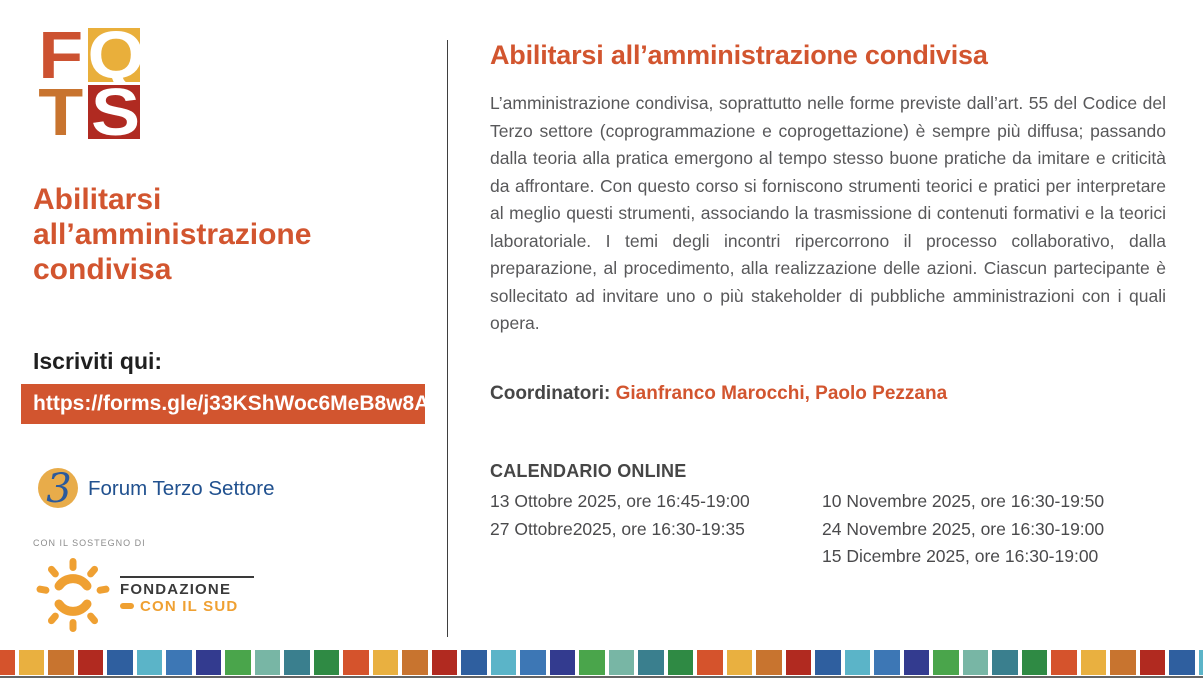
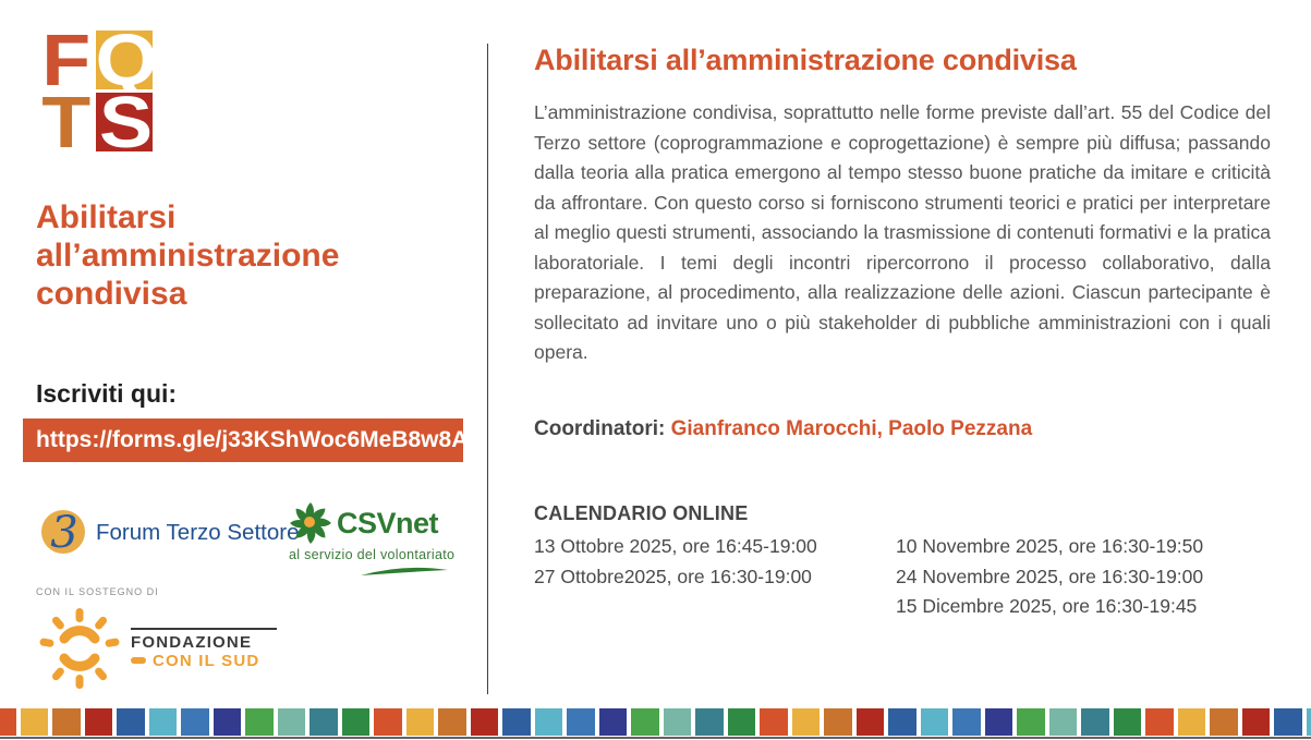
  F
  Q
  T
  S
  Abilitarsi all’amministrazione condivisa
  Iscriviti qui:
  https://forms.gle/j33KShWoc6MeB8w8A
  3
  Forum Terzo Settore
+ CSVnet
+ al servizio del volontariato
  CON IL SOSTEGNO DI
  FONDAZIONE
  CON IL SUD
  Abilitarsi all’amministrazione condivisa
- L’amministrazione condivisa, soprattutto nelle forme previste dall’art. 55 del Codice del Terzo settore (coprogrammazione e coprogettazione) è sempre più diffusa; passando dalla teoria alla pratica emergono al tempo stesso buone pratiche da imitare e criticità da affrontare. Con questo corso si forniscono strumenti teorici e pratici per interpretare al meglio questi strumenti, associando la trasmissione di contenuti formativi e la teorici laboratoriale. I temi degli incontri ripercorrono il processo collaborativo, dalla preparazione, al procedimento, alla realizzazione delle azioni. Ciascun partecipante è sollecitato ad invitare uno o più stakeholder di pubbliche amministrazioni con i quali opera.
+ L’amministrazione condivisa, soprattutto nelle forme previste dall’art. 55 del Codice del Terzo settore (coprogrammazione e coprogettazione) è sempre più diffusa; passando dalla teoria alla pratica emergono al tempo stesso buone pratiche da imitare e criticità da affrontare. Con questo corso si forniscono strumenti teorici e pratici per interpretare al meglio questi strumenti, associando la trasmissione di contenuti formativi e la pratica laboratoriale. I temi degli incontri ripercorrono il processo collaborativo, dalla preparazione, al procedimento, alla realizzazione delle azioni. Ciascun partecipante è sollecitato ad invitare uno o più stakeholder di pubbliche amministrazioni con i quali opera.
  Coordinatori: Gianfranco Marocchi, Paolo Pezzana
  CALENDARIO ONLINE
  13 Ottobre 2025, ore 16:45-19:00
- 27 Ottobre2025, ore 16:30-19:35
+ 27 Ottobre2025, ore 16:30-19:00
  10 Novembre 2025, ore 16:30-19:50
  24 Novembre 2025, ore 16:30-19:00
- 15 Dicembre 2025, ore 16:30-19:00
+ 15 Dicembre 2025, ore 16:30-19:45
